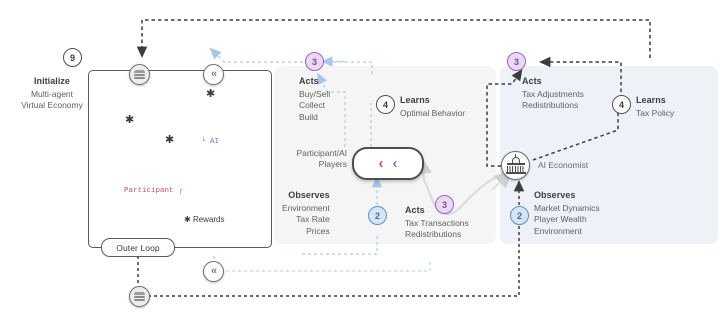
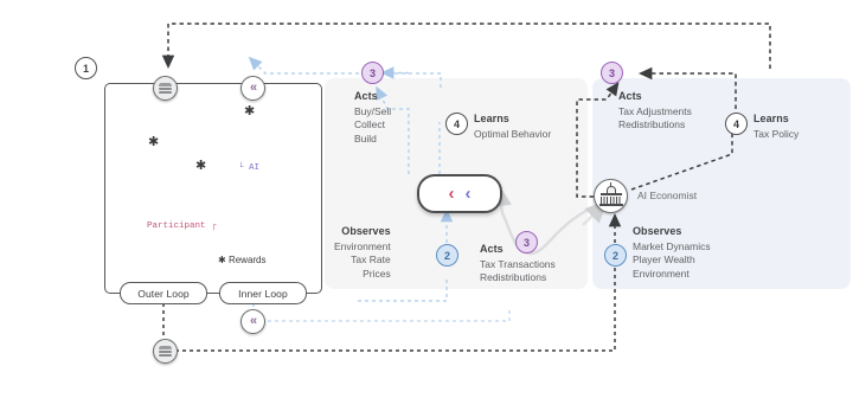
  ✱
  ✱
  ✱
  └ AI
  Participant ┌
  ✱ Rewards
  Outer Loop
+ Inner Loop
  «
  «
  ‹
  ‹
  AI Economist
- 9
+ 1
  3
  4
  2
  3
  3
  4
  2
- Initialize
- Multi-agent
- Virtual Economy
  Acts
  Buy/Sell
  Collect
  Build
  Learns
  Optimal Behavior
  Observes
  Environment
  Tax Rate
  Prices
- Participant/AI
- Players
  Acts
  Tax Transactions
  Redistributions
  Acts
  Tax Adjustments
  Redistributions
  Learns
  Tax Policy
  Observes
  Market Dynamics
  Player Wealth
  Environment
